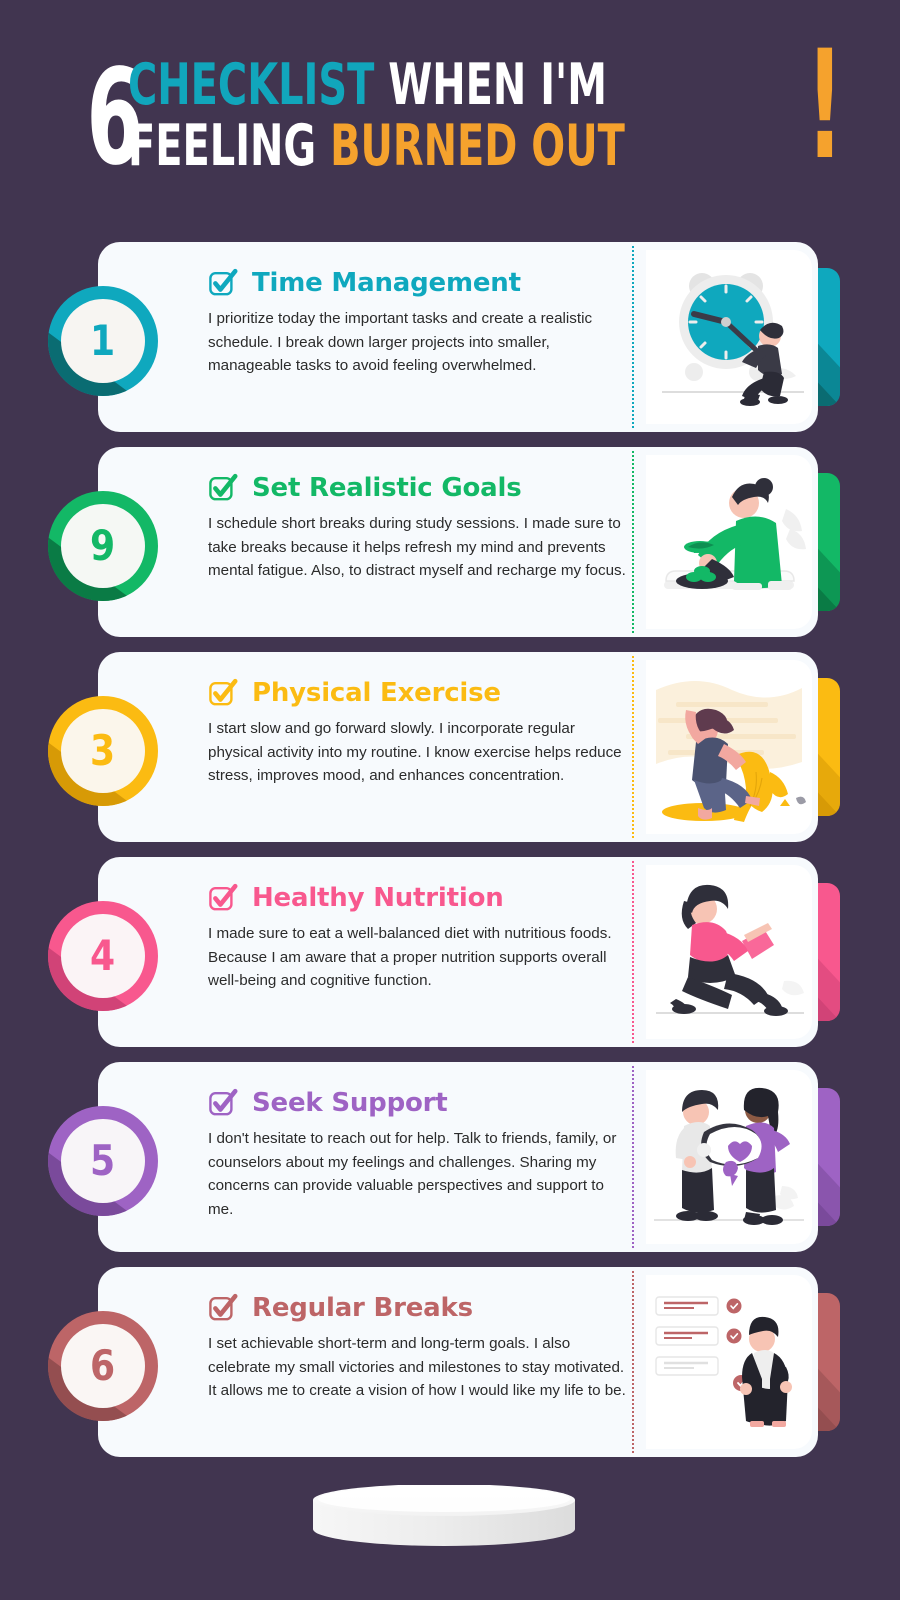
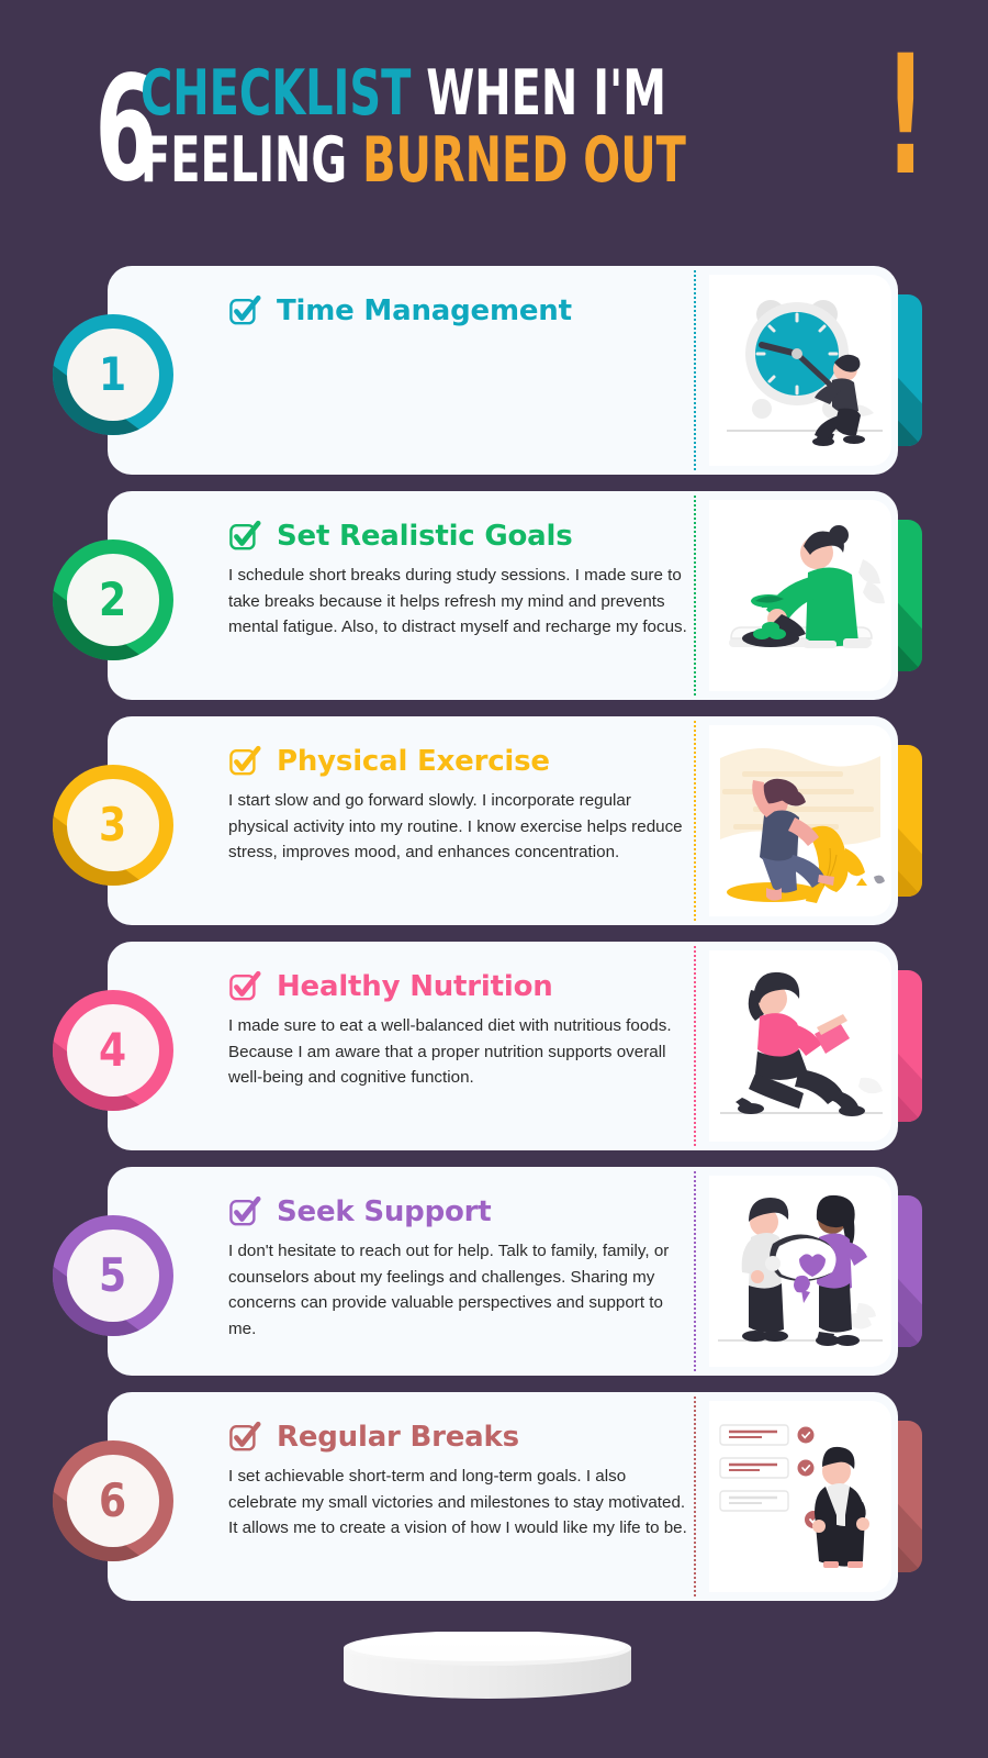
  6
  CHECKLIST WHEN I'M
  FEELING BURNED OUT
  !
  Time Management
- I prioritize today the important tasks and create a realistic schedule. I break down larger projects into smaller, manageable tasks to avoid feeling overwhelmed.
  1
  Set Realistic Goals
  I schedule short breaks during study sessions. I made sure to take breaks because it helps refresh my mind and prevents mental fatigue. Also, to distract myself and recharge my focus.
- 9
+ 2
  Physical Exercise
  I start slow and go forward slowly. I incorporate regular physical activity into my routine. I know exercise helps reduce stress, improves mood, and enhances concentration.
  3
  Healthy Nutrition
  I made sure to eat a well-balanced diet with nutritious foods. Because I am aware that a proper nutrition supports overall well-being and cognitive function.
  4
  Seek Support
- I don't hesitate to reach out for help. Talk to friends, family, or counselors about my feelings and challenges. Sharing my concerns can provide valuable perspectives and support to me.
+ I don't hesitate to reach out for help. Talk to family, family, or counselors about my feelings and challenges. Sharing my concerns can provide valuable perspectives and support to me.
  5
  Regular Breaks
  I set achievable short-term and long-term goals. I also celebrate my small victories and milestones to stay motivated. It allows me to create a vision of how I would like my life to be.
  6
